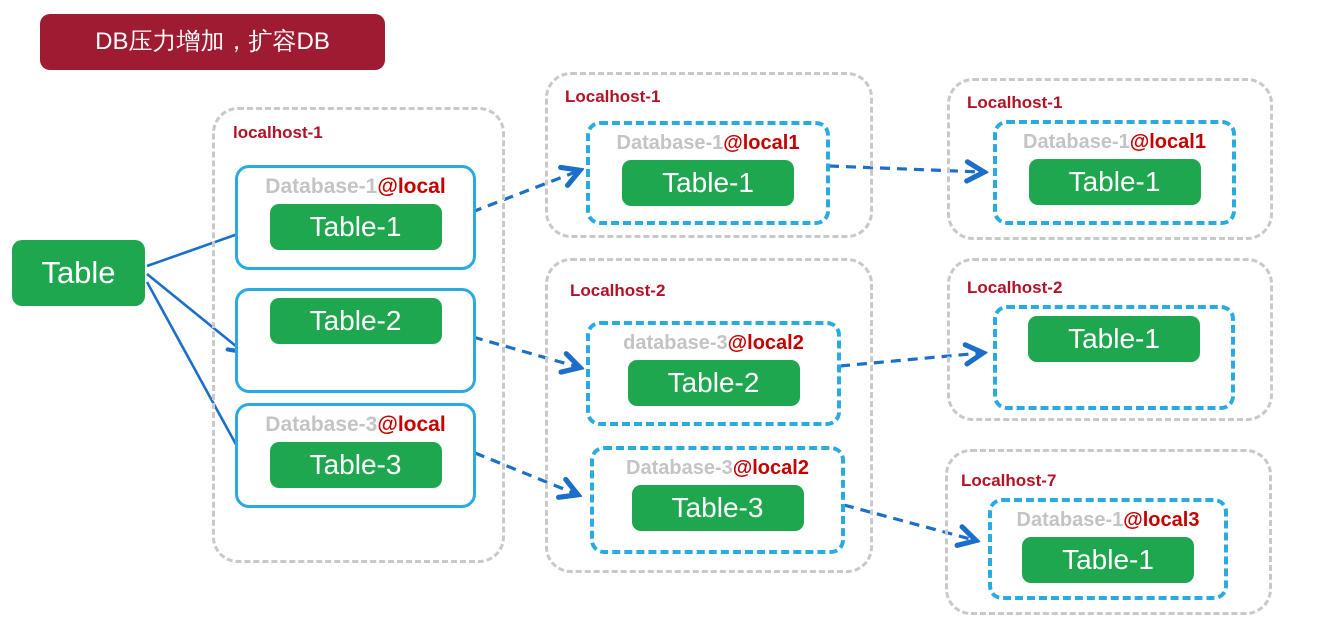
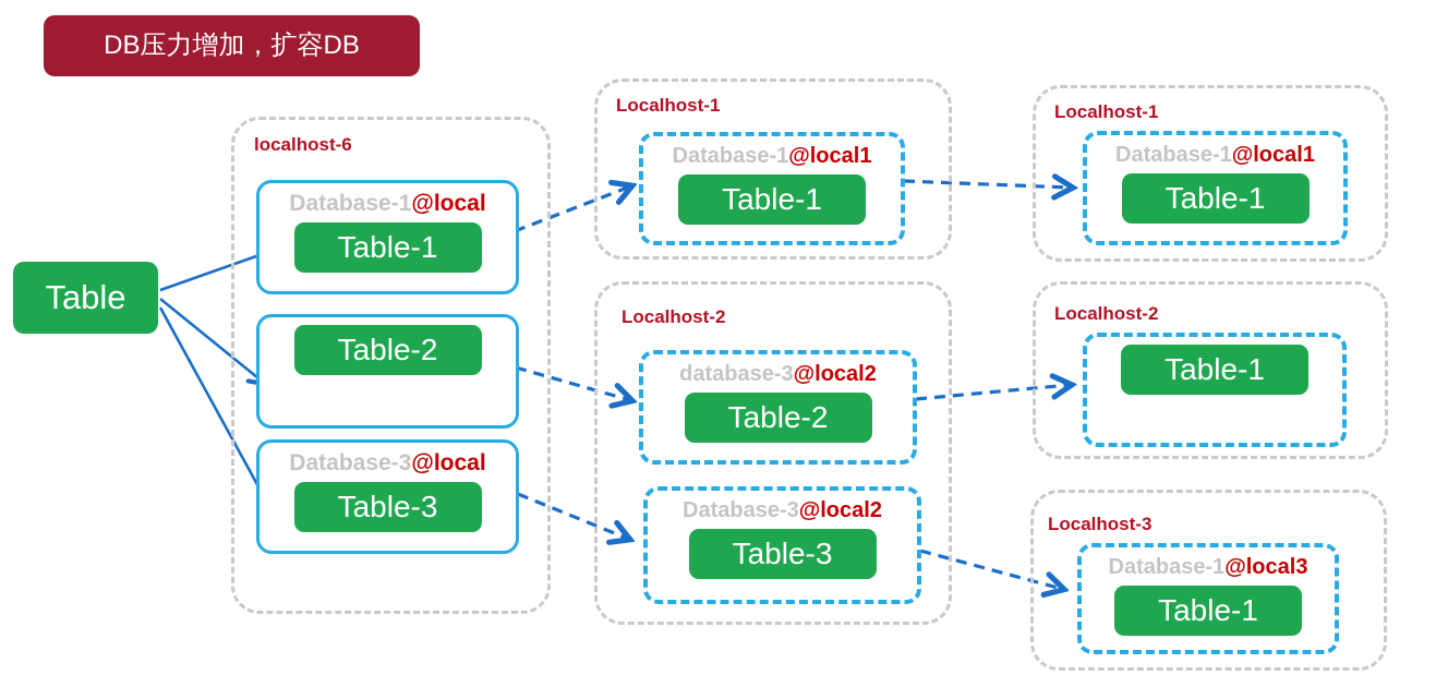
  DB压力增加，扩容DB
  Table
- localhost-1
+ localhost-6
  Database-1@local
  Table-1
  Table-2
  Database-3@local
  Table-3
  Localhost-1
  Database-1@local1
  Table-1
  Localhost-2
  database-3@local2
  Table-2
  Database-3@local2
  Table-3
  Localhost-1
  Database-1@local1
  Table-1
  Localhost-2
  Table-1
- Localhost-7
+ Localhost-3
  Database-1@local3
  Table-1
